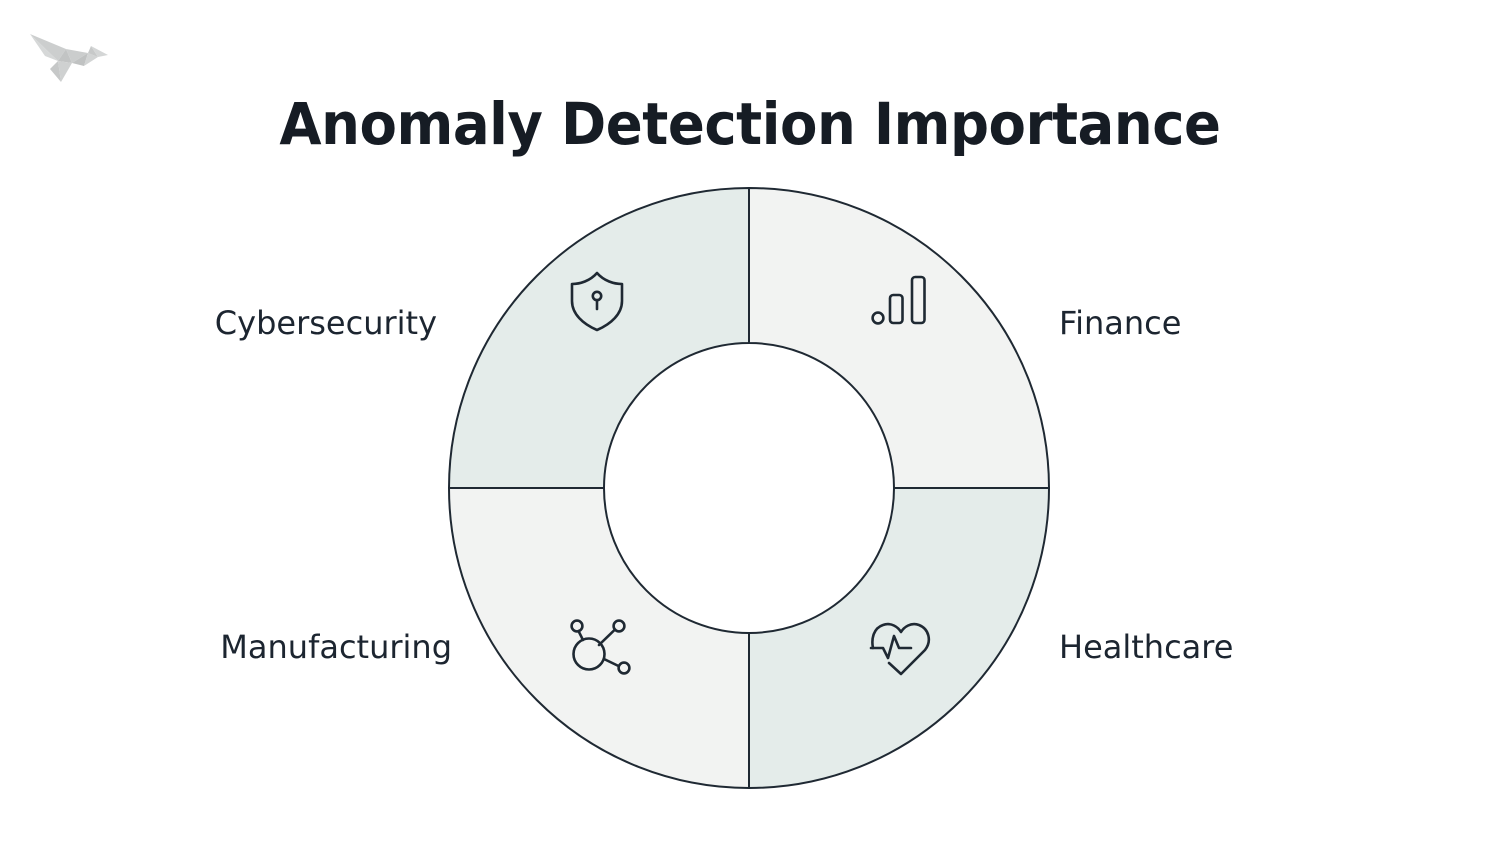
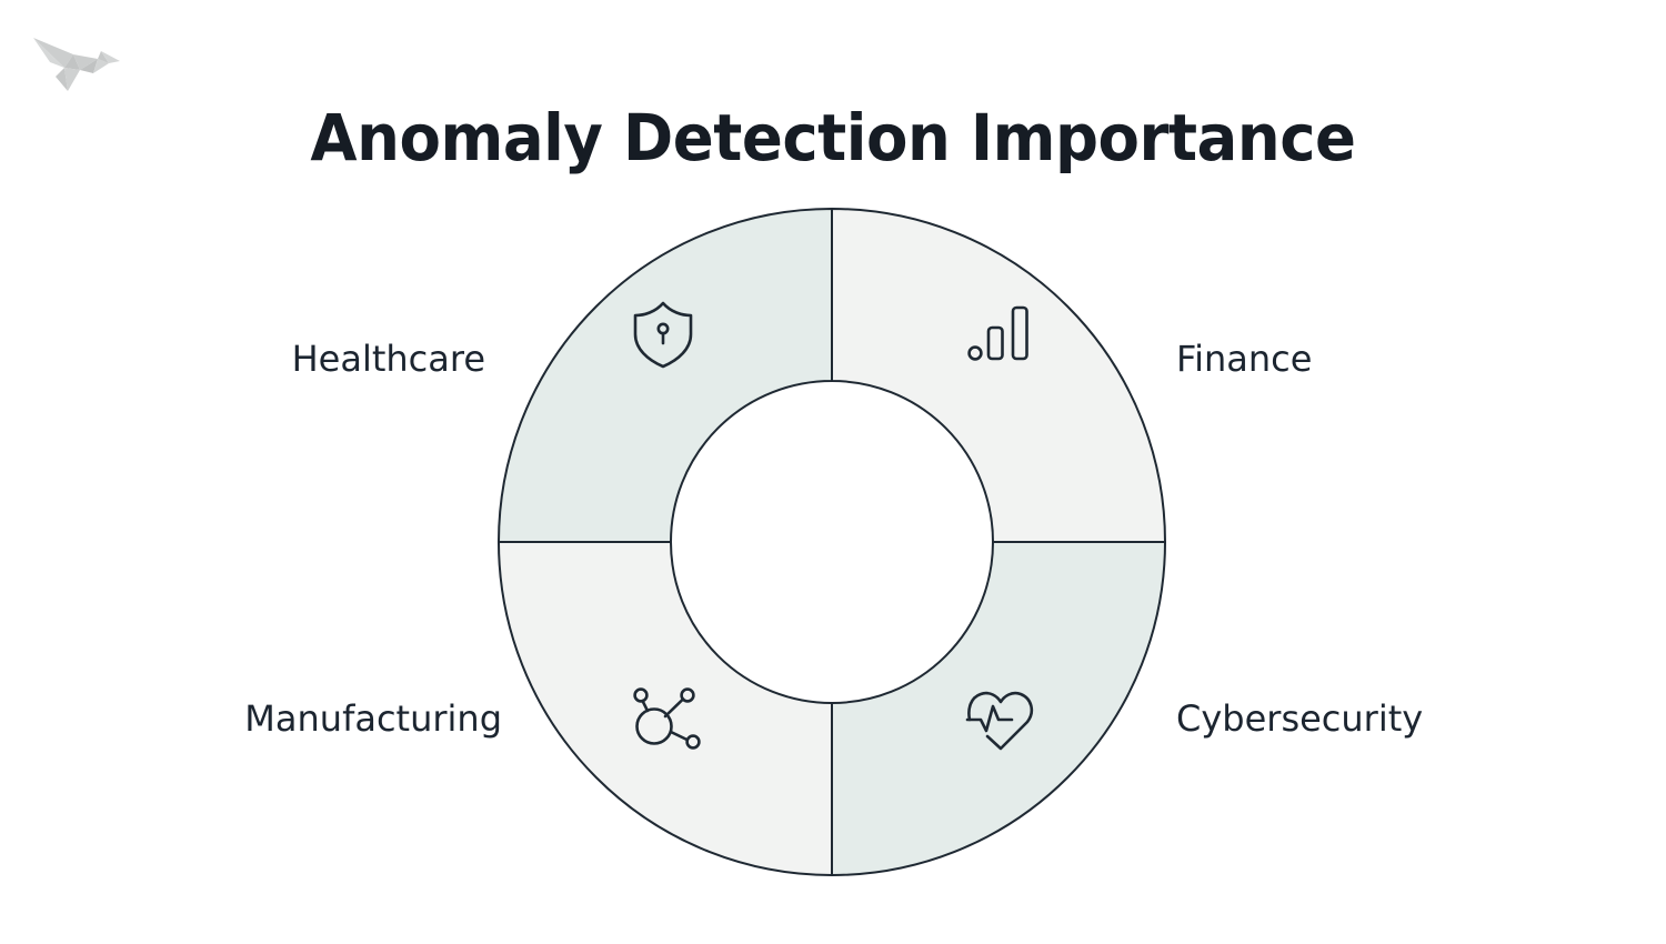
  Anomaly Detection Importance
- Cybersecurity
+ Healthcare
  Finance
  Manufacturing
- Healthcare
+ Cybersecurity
